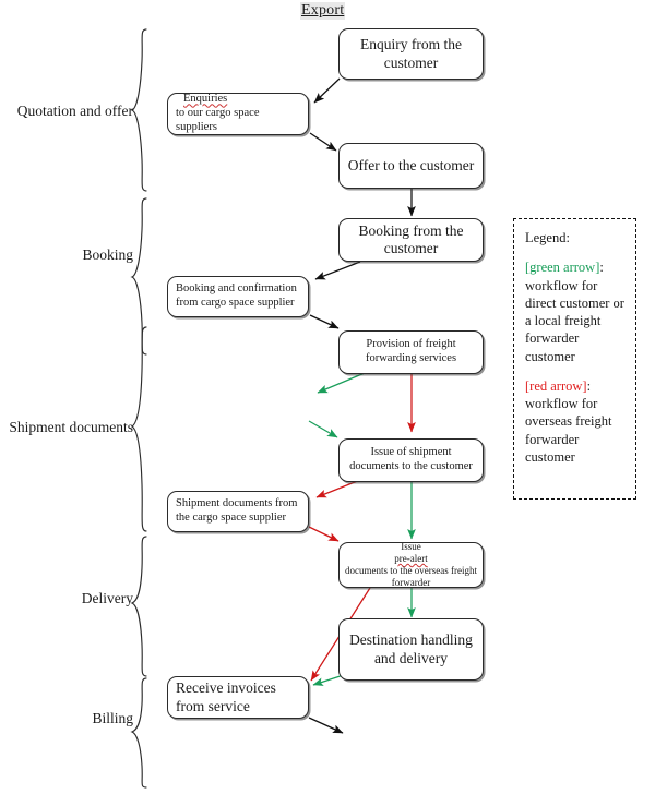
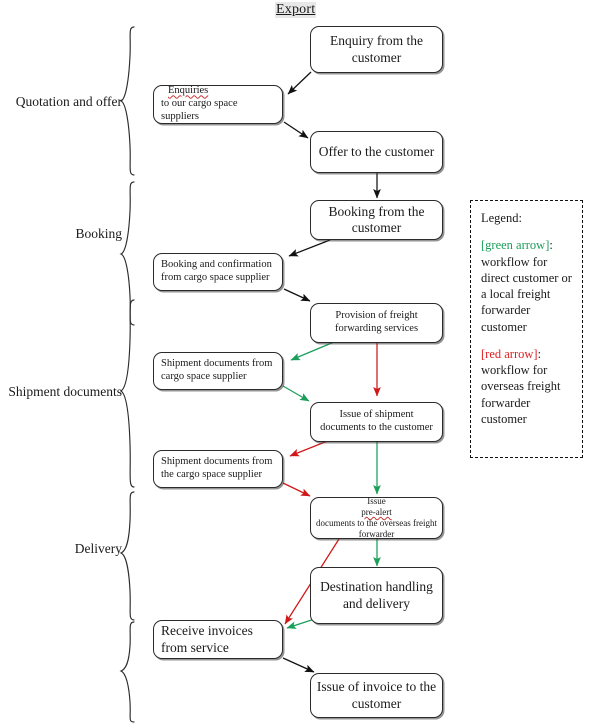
  Export
  Quotation and offer
  Booking
  Shipment documents
  Delivery
- Billing
  Enquiry from the customer
  Enquiries
  to our cargo space suppliers
  Offer to the customer
  Booking from the customer
  Booking and confirmation from cargo space supplier
  Provision of freight forwarding services
+ Shipment documents from cargo space supplier
  Issue of shipment documents to the customer
  Shipment documents from the cargo space supplier
  Issue
  pre-alert
  documents to the overseas freight forwarder
  Destination handling and delivery
  Receive invoices from service
+ Issue of invoice to the customer
  Legend:
  [green arrow]: workflow for direct customer or a local freight forwarder customer
  [red arrow]: workflow for overseas freight forwarder customer
